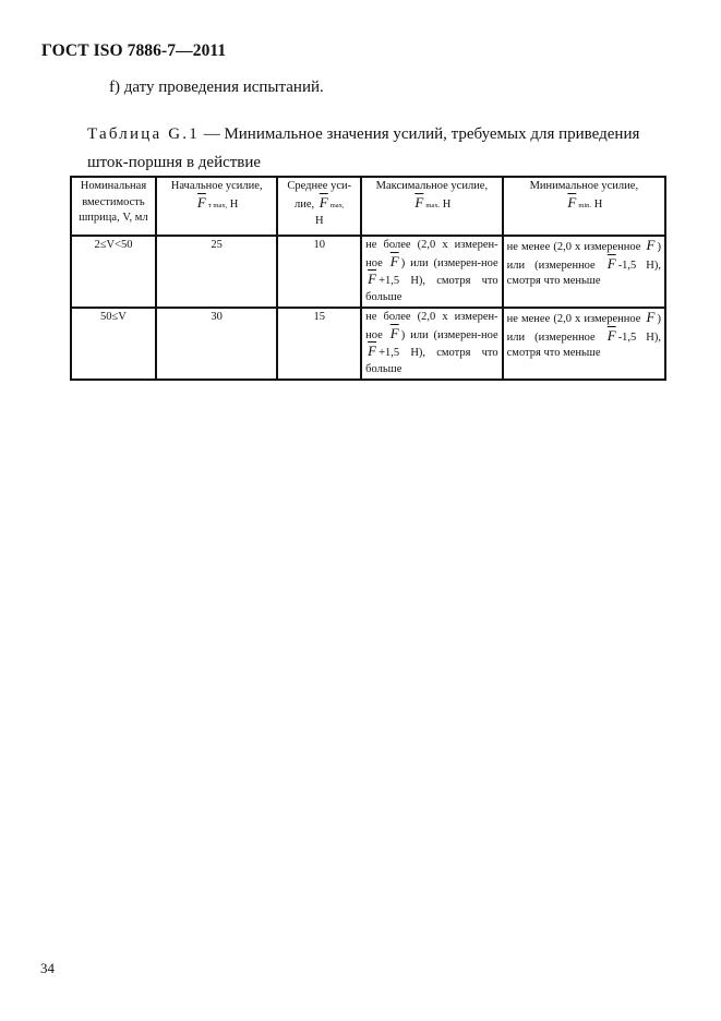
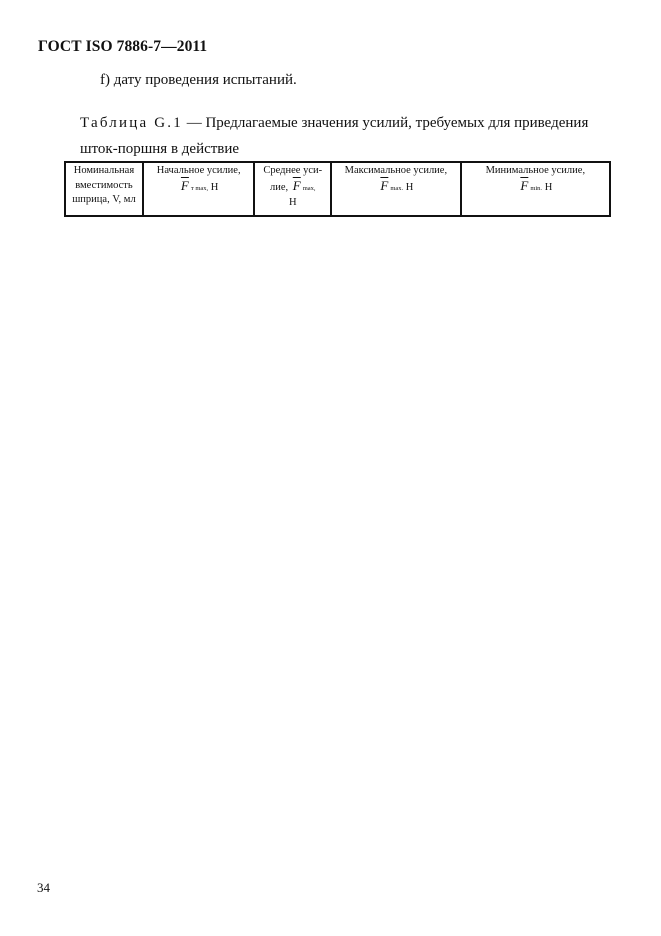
  ГОСТ ISO 7886-7—2011
  f) дату проведения испытаний.
- Таблица G.1 — Минимальное значения усилий, требуемых для приведения шток-поршня в действие
+ Таблица G.1 — Предлагаемые значения усилий, требуемых для приведения шток-поршня в действие
  Номинальная вместимость шприца, V, мл	Начальное усилие, F Н	Среднее уси-лие, F Н	Максимальное усилие, F Н	Минимальное усилие, F Н
- 2≤V<50	25	10	не более (2,0 х измерен-ное F ) или (измерен-ное F +1,5 Н), смотря что больше	не менее (2,0 х измеренное F ) или (измеренное F -1,5 Н), смотря что меньше
- 50≤V	30	15	не более (2,0 х измерен-ное F ) или (измерен-ное F +1,5 Н), смотря что больше	не менее (2,0 х измеренное F ) или (измеренное F -1,5 Н), смотря что меньше
  34
